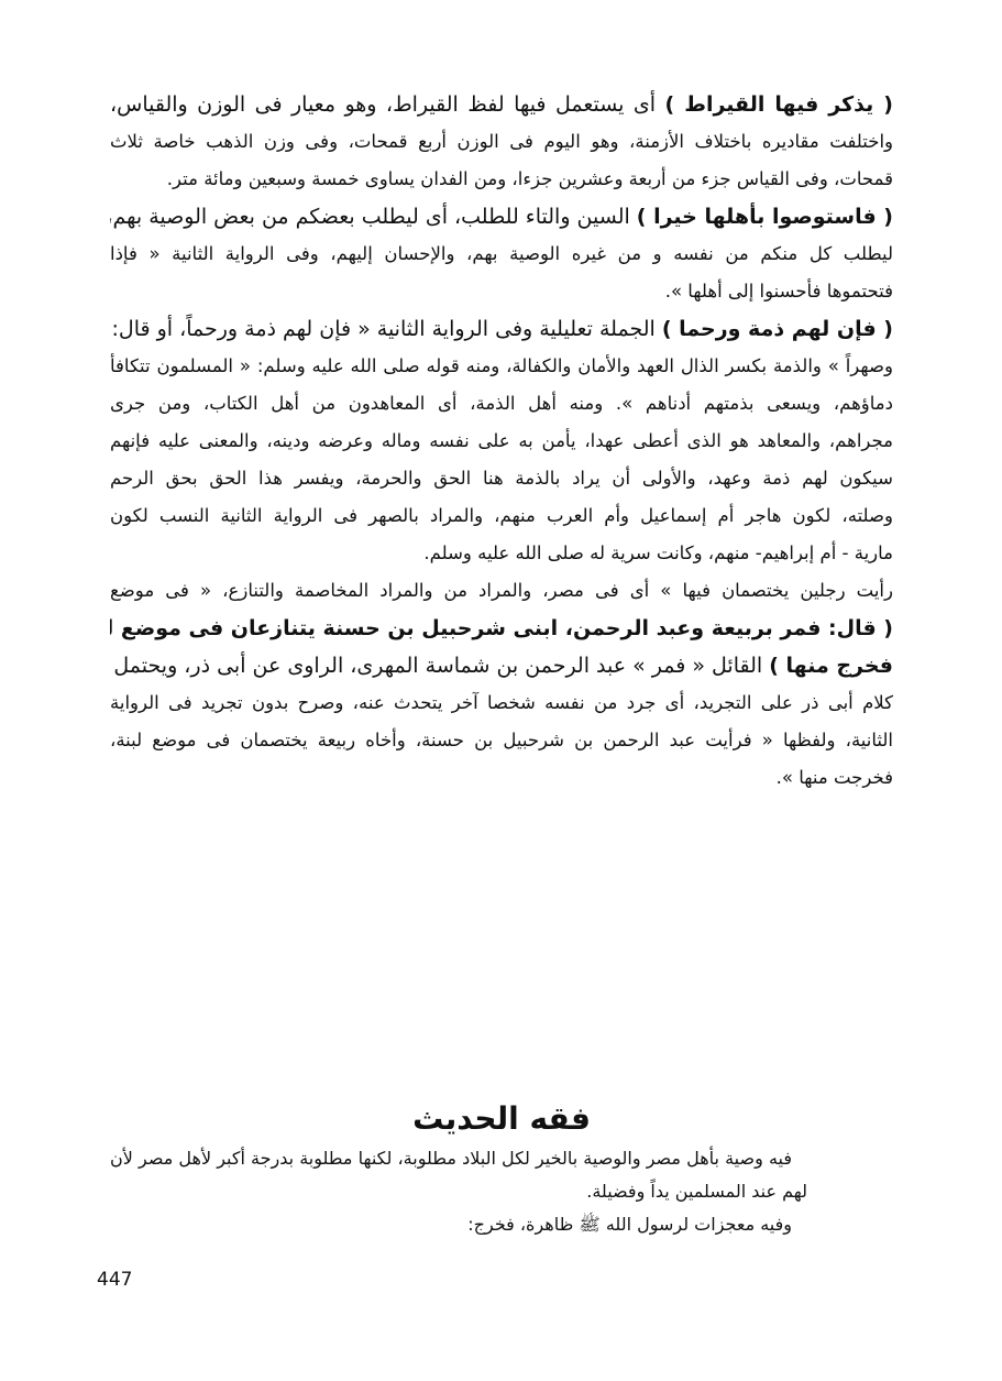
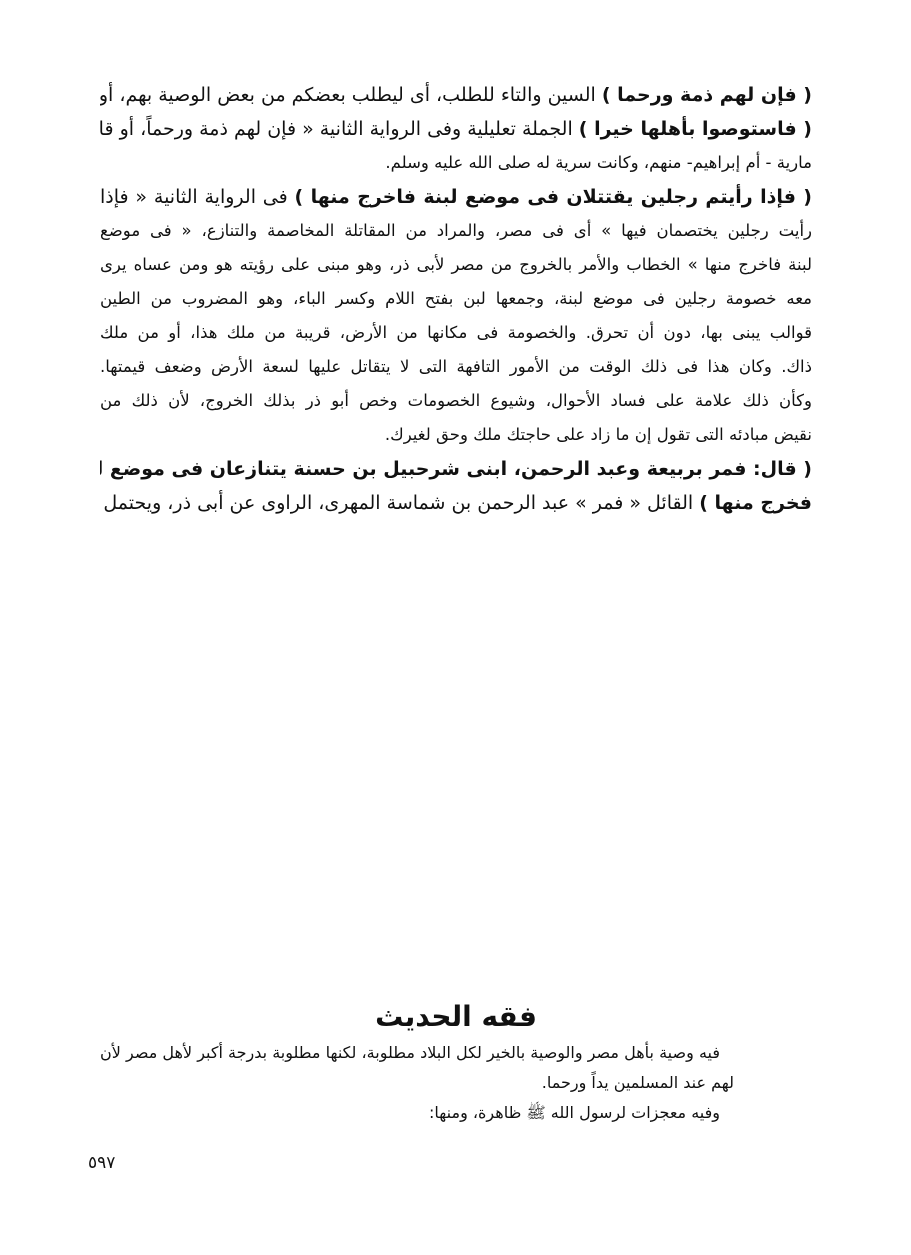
- ( يذكر فيها القيراط ) أى يستعمل فيها لفظ القيراط، وهو معيار فى الوزن والقياس،
- واختلفت مقاديره باختلاف الأزمنة، وهو اليوم فى الوزن أربع قمحات، وفى وزن الذهب خاصة ثلاث
- قمحات، وفى القياس جزء من أربعة وعشرين جزءا، ومن الفدان يساوى خمسة وسبعين ومائة متر.
- ( فاستوصوا بأهلها خيرا ) السين والتاء للطلب، أى ليطلب بعضكم من بعض الوصية بهم،
+ ( فإن لهم ذمة ورحما ) السين والتاء للطلب، أى ليطلب بعضكم من بعض الوصية بهم، أو
- ليطلب كل منكم من نفسه و من غيره الوصية بهم، والإحسان إليهم، وفى الرواية الثانية « فإذا
- فتحتموها فأحسنوا إلى أهلها ».
- ( فإن لهم ذمة ورحما ) الجملة تعليلية وفى الرواية الثانية « فإن لهم ذمة ورحماً، أو قال:
+ ( فاستوصوا بأهلها خيرا ) الجملة تعليلية وفى الرواية الثانية « فإن لهم ذمة ورحماً، أو قا
- وصهراً » والذمة بكسر الذال العهد والأمان والكفالة، ومنه قوله صلى الله عليه وسلم: « المسلمون تتكافأ
- دماؤهم، ويسعى بذمتهم أدناهم ». ومنه أهل الذمة، أى المعاهدون من أهل الكتاب، ومن جرى
- مجراهم، والمعاهد هو الذى أعطى عهدا، يأمن به على نفسه وماله وعرضه ودينه، والمعنى عليه فإنهم
- سيكون لهم ذمة وعهد، والأولى أن يراد بالذمة هنا الحق والحرمة، ويفسر هذا الحق بحق الرحم
- وصلته، لكون هاجر أم إسماعيل وأم العرب منهم، والمراد بالصهر فى الرواية الثانية النسب لكون
  مارية - أم إبراهيم- منهم، وكانت سرية له صلى الله عليه وسلم.
+ ( فإذا رأيتم رجلين يقتتلان فى موضع لبنة فاخرج منها ) فى الرواية الثانية « فإذا
- رأيت رجلين يختصمان فيها » أى فى مصر، والمراد من والمراد المخاصمة والتنازع، « فى موضع
+ رأيت رجلين يختصمان فيها » أى فى مصر، والمراد من المقاتلة المخاصمة والتنازع، « فى موضع
+ لبنة فاخرج منها » الخطاب والأمر بالخروج من مصر لأبى ذر، وهو مبنى على رؤيته هو ومن عساه يرى
+ معه خصومة رجلين فى موضع لبنة، وجمعها لبن بفتح اللام وكسر الباء، وهو المضروب من الطين
+ قوالب يبنى بها، دون أن تحرق. والخصومة فى مكانها من الأرض، قريبة من ملك هذا، أو من ملك
+ ذاك. وكان هذا فى ذلك الوقت من الأمور التافهة التى لا يتقاتل عليها لسعة الأرض وضعف قيمتها.
+ وكأن ذلك علامة على فساد الأحوال، وشيوع الخصومات وخص أبو ذر بذلك الخروج، لأن ذلك من
+ نقيض مبادئه التى تقول إن ما زاد على حاجتك ملك وحق لغيرك.
  ( قال: فمر بربيعة وعبد الرحمن، ابنى شرحبيل بن حسنة يتنازعان فى موضع ل
  فخرج منها ) القائل « فمر » عبد الرحمن بن شماسة المهرى، الراوى عن أبى ذر، ويحتمل
- كلام أبى ذر على التجريد، أى جرد من نفسه شخصا آخر يتحدث عنه، وصرح بدون تجريد فى الرواية
- الثانية، ولفظها « فرأيت عبد الرحمن بن شرحبيل بن حسنة، وأخاه ربيعة يختصمان فى موضع لبنة،
- فخرجت منها ».
  فقه الحديث
  فيه وصية بأهل مصر والوصية بالخير لكل البلاد مطلوبة، لكنها مطلوبة بدرجة أكبر لأهل مصر لأن
- لهم عند المسلمين يداً وفضيلة.
+ لهم عند المسلمين يداً ورحما.
- وفيه معجزات لرسول الله ﷺ ظاهرة، فخرج:
+ وفيه معجزات لرسول الله ﷺ ظاهرة، ومنها:
- 447
+ ٥٩٧
